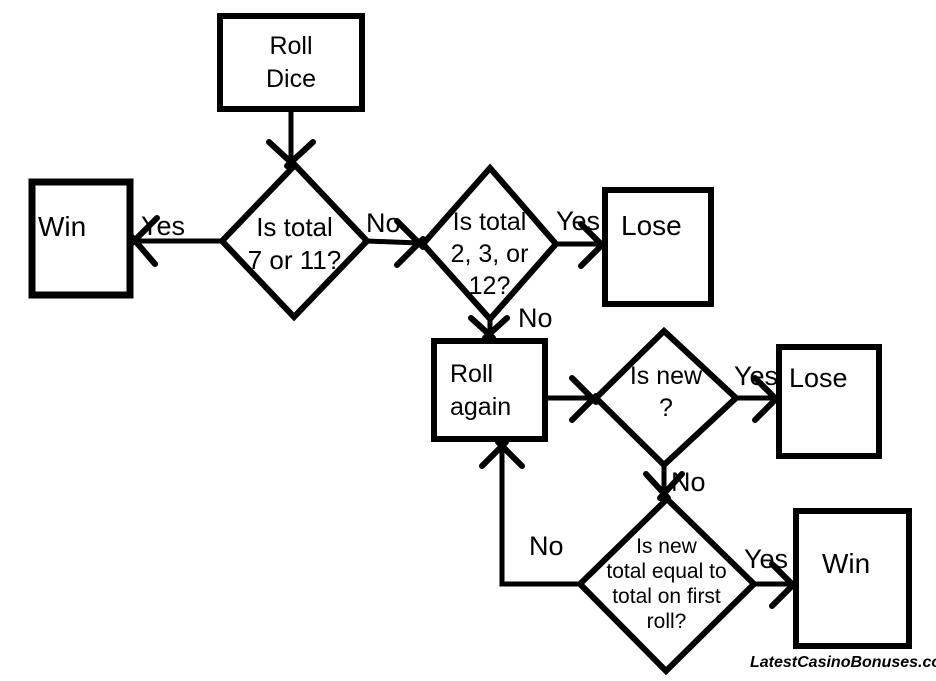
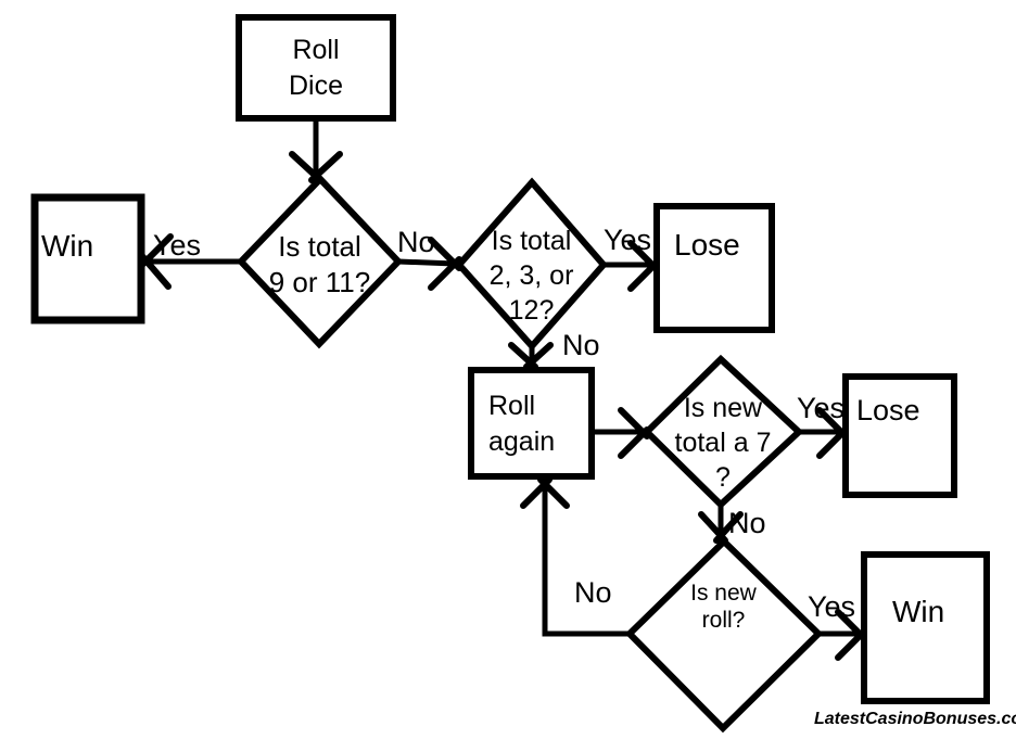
  Roll
  Dice
  Win
  Lose
  Roll
  again
  Lose
  Win
  Is total
- 7 or 11?
+ 9 or 11?
  Is total
  2, 3, or
  12?
  Is new
+ total a 7
  ?
  Is new
- total equal to
- total on first
  roll?
  Yes
  No
  Yes
  No
  Yes
  No
  No
  Yes
  LatestCasinoBonuses.c
